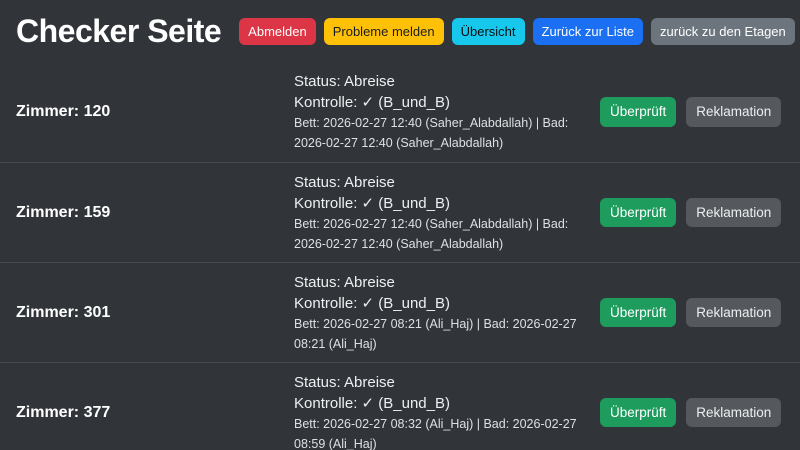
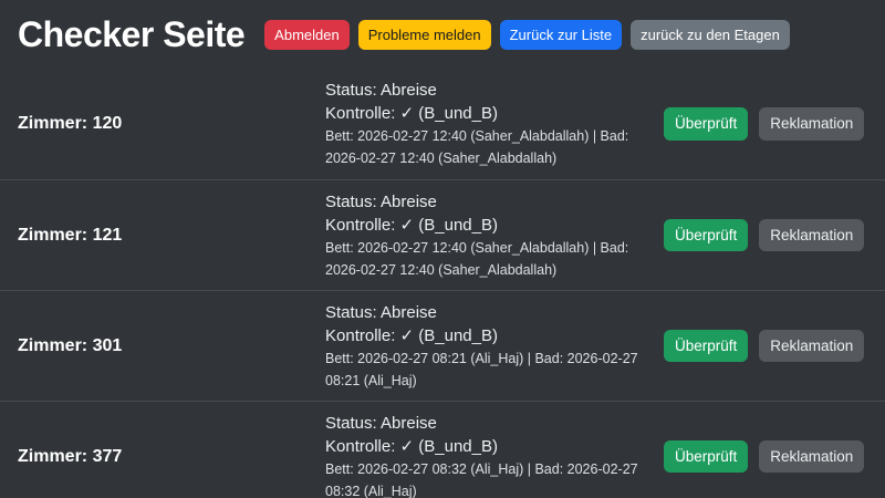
  Checker Seite
  Abmelden
  Probleme melden
- Übersicht
  Zurück zur Liste
  zurück zu den Etagen
  Zimmer: 120
  Status: Abreise
  Kontrolle: ✓ (B_und_B)
  Bett: 2026-02-27 12:40 (Saher_Alabdallah) | Bad: 2026-02-27 12:40 (Saher_Alabdallah)
  Überprüft
  Reklamation
- Zimmer: 159
+ Zimmer: 121
  Status: Abreise
  Kontrolle: ✓ (B_und_B)
  Bett: 2026-02-27 12:40 (Saher_Alabdallah) | Bad: 2026-02-27 12:40 (Saher_Alabdallah)
  Überprüft
  Reklamation
  Zimmer: 301
  Status: Abreise
  Kontrolle: ✓ (B_und_B)
  Bett: 2026-02-27 08:21 (Ali_Haj) | Bad: 2026-02-27 08:21 (Ali_Haj)
  Überprüft
  Reklamation
  Zimmer: 377
  Status: Abreise
  Kontrolle: ✓ (B_und_B)
- Bett: 2026-02-27 08:32 (Ali_Haj) | Bad: 2026-02-27 08:59 (Ali_Haj)
+ Bett: 2026-02-27 08:32 (Ali_Haj) | Bad: 2026-02-27 08:32 (Ali_Haj)
  Überprüft
  Reklamation
